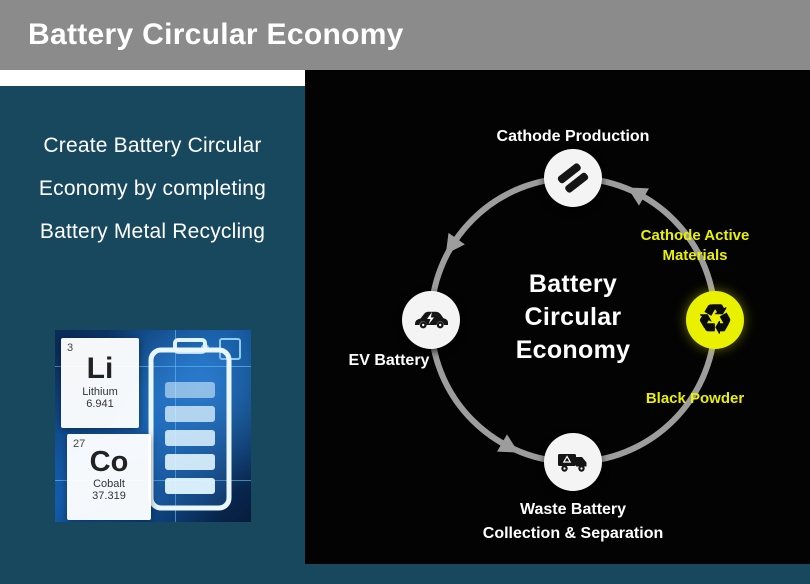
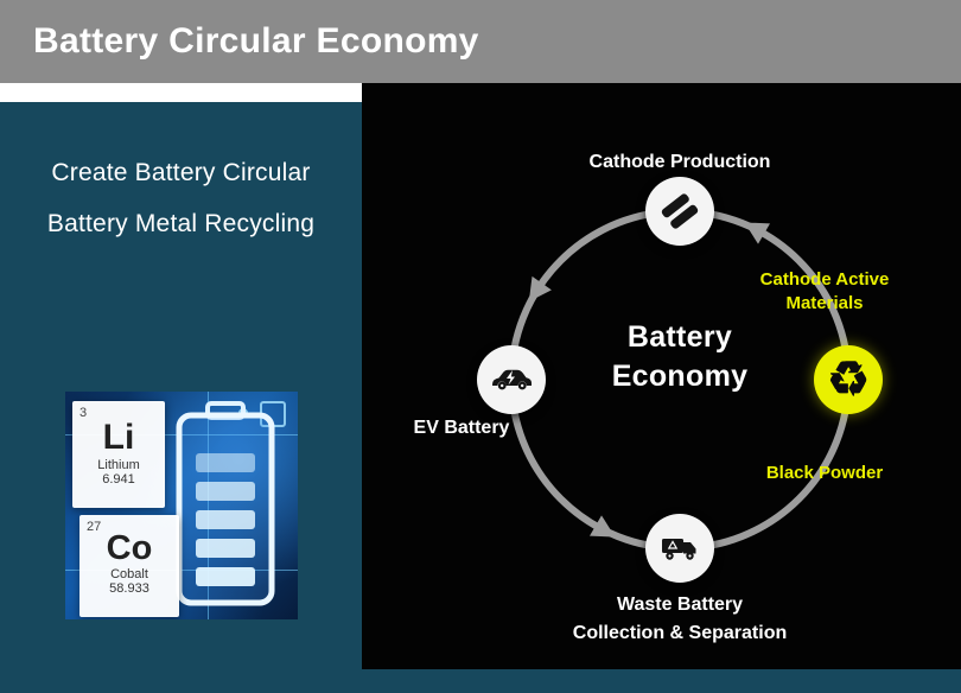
  Battery Circular Economy
  Create Battery Circular
- Economy by completing
  Battery Metal Recycling
  3
  Li
  Lithium
  6.941
  27
  Co
  Cobalt
- 37.319
+ 58.933
  Cathode Production
  Cathode Active
  Materials
  Black Powder
  EV Battery
  Waste Battery
  Collection & Separation
  Battery
- Circular
  Economy
  ♻
